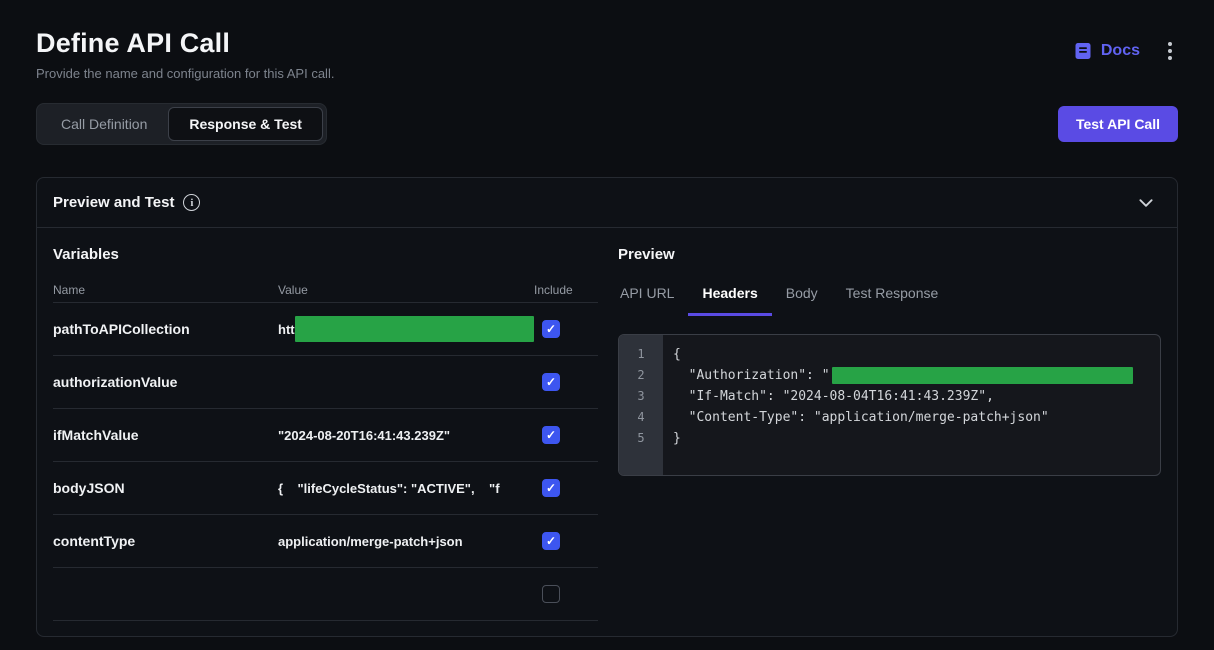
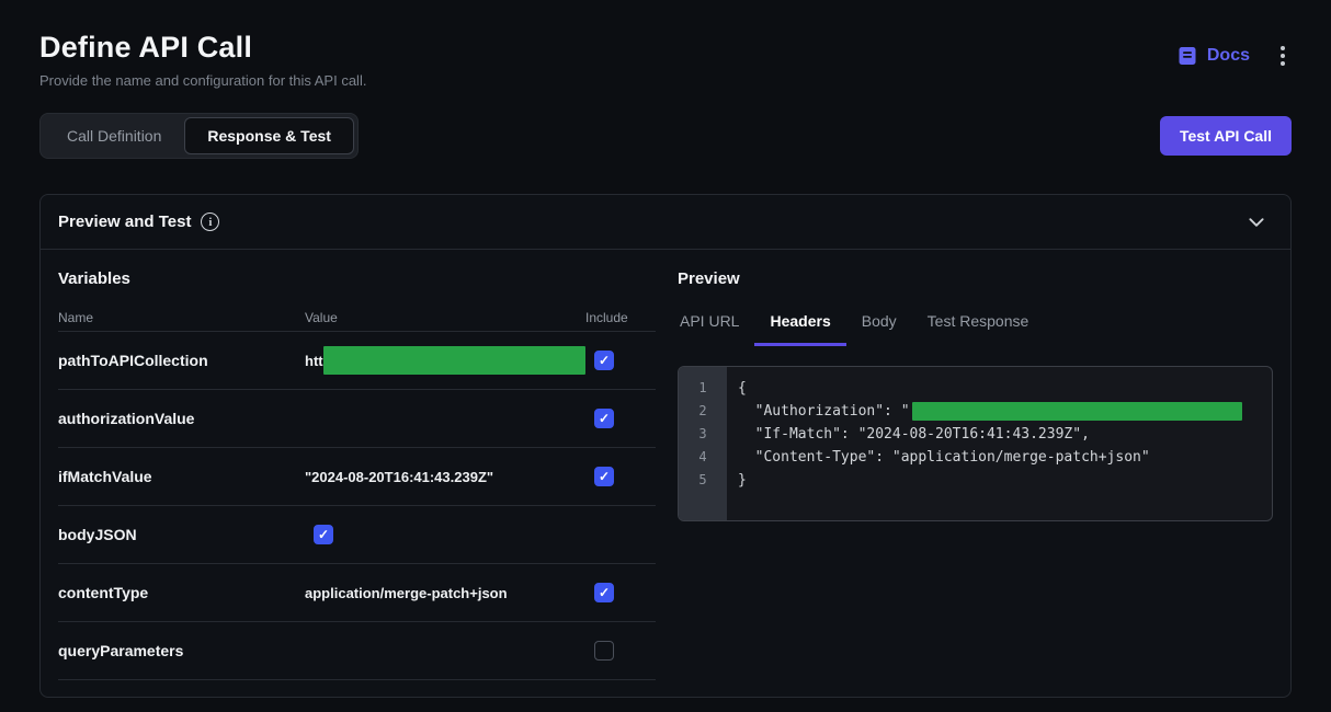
  Define API Call
  Provide the name and configuration for this API call.
  Docs
  Call Definition
  Response & Test
  Test API Call
  Preview and Test
  i
  Variables
  Name
  Value
  Include
  pathToAPICollection
  authorizationValue
  ifMatchValue
  "2024-08-20T16:41:43.239Z"
  bodyJSON
- { "lifeCycleStatus": "ACTIVE", "f
  contentType
  application/merge-patch+json
+ queryParameters
  Preview
  API URL
  Headers
  Body
  Test Response
  1
  2
  3
  4
  5
  {
  "Authorization": "
- "If-Match": "2024-08-04T16:41:43.239Z",
+ "If-Match": "2024-08-20T16:41:43.239Z",
  "Content-Type": "application/merge-patch+json"
  }
